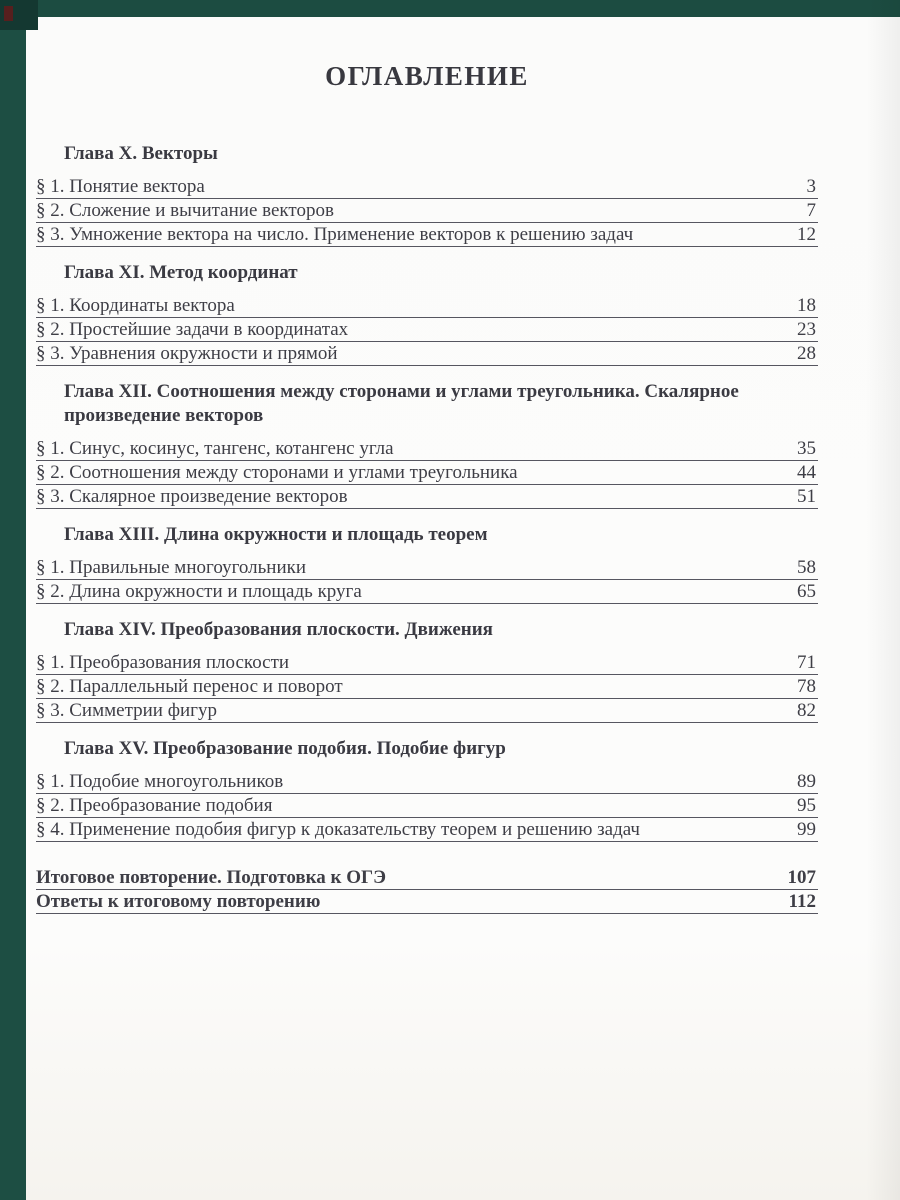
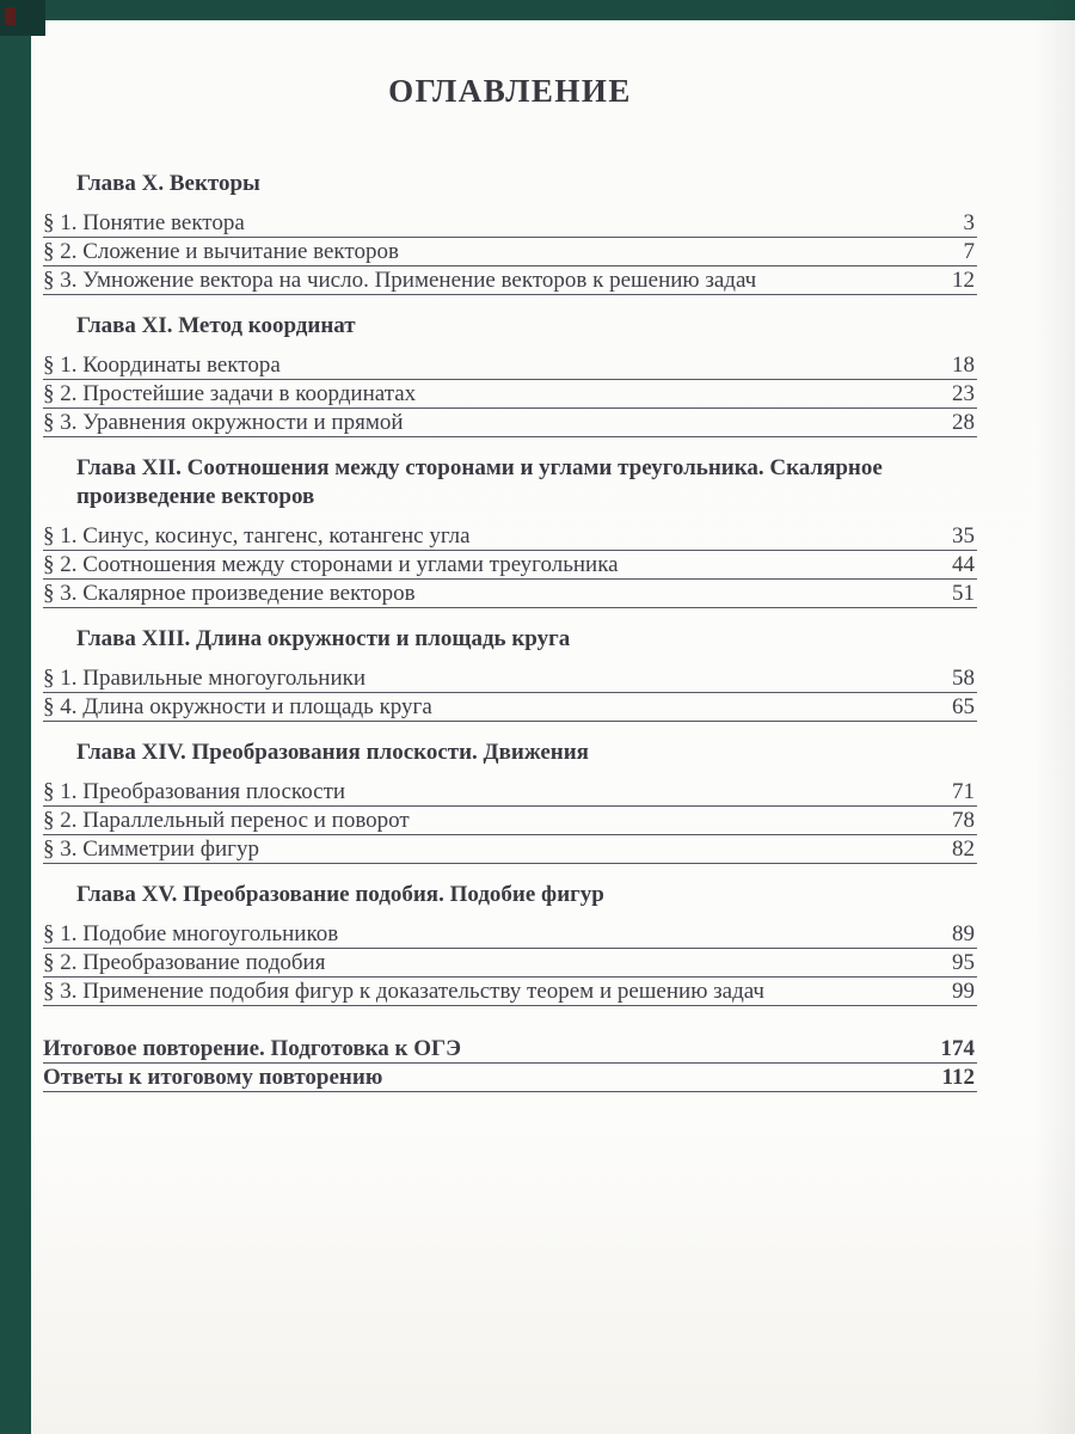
  ОГЛАВЛЕНИЕ
  Глава X. Векторы
  § 1. Понятие вектора
  3
  § 2. Сложение и вычитание векторов
  7
  § 3. Умножение вектора на число. Применение векторов к решению задач
  12
  Глава XI. Метод координат
  § 1. Координаты вектора
  18
  § 2. Простейшие задачи в координатах
  23
  § 3. Уравнения окружности и прямой
  28
  Глава XII. Соотношения между сторонами и углами треугольника. Скалярное произведение векторов
  § 1. Синус, косинус, тангенс, котангенс угла
  35
  § 2. Соотношения между сторонами и углами треугольника
  44
  § 3. Скалярное произведение векторов
  51
- Глава XIII. Длина окружности и площадь теорем
+ Глава XIII. Длина окружности и площадь круга
  § 1. Правильные многоугольники
  58
- § 2. Длина окружности и площадь круга
+ § 4. Длина окружности и площадь круга
  65
  Глава XIV. Преобразования плоскости. Движения
  § 1. Преобразования плоскости
  71
  § 2. Параллельный перенос и поворот
  78
  § 3. Симметрии фигур
  82
  Глава XV. Преобразование подобия. Подобие фигур
  § 1. Подобие многоугольников
  89
  § 2. Преобразование подобия
  95
- § 4. Применение подобия фигур к доказательству теорем и решению задач
+ § 3. Применение подобия фигур к доказательству теорем и решению задач
  99
  Итоговое повторение. Подготовка к ОГЭ
- 107
+ 174
  Ответы к итоговому повторению
  112
